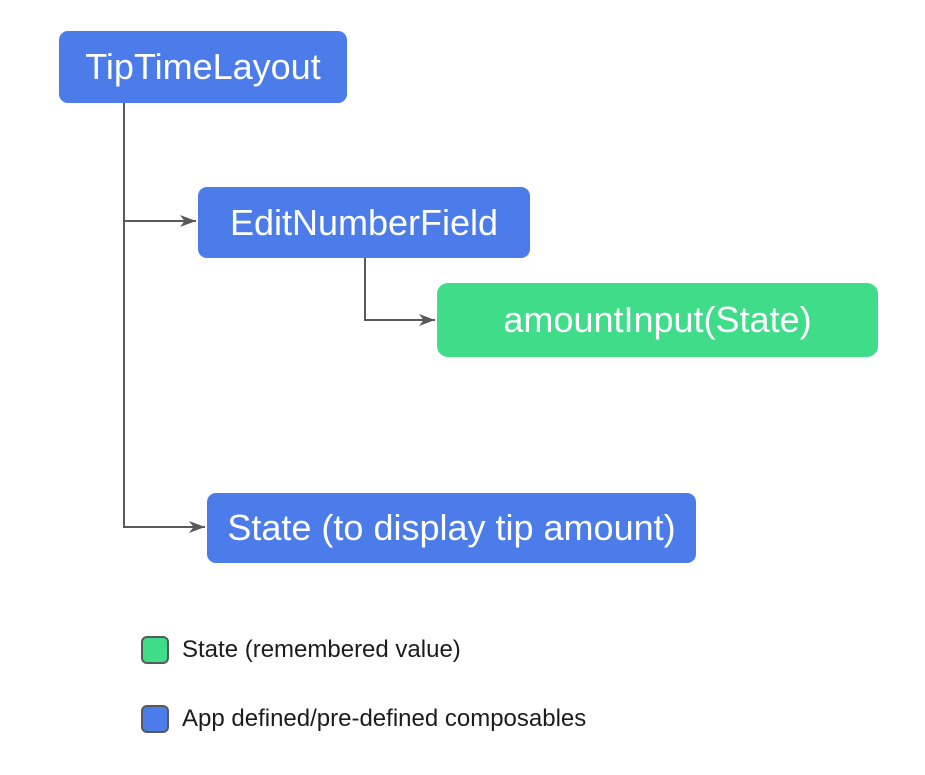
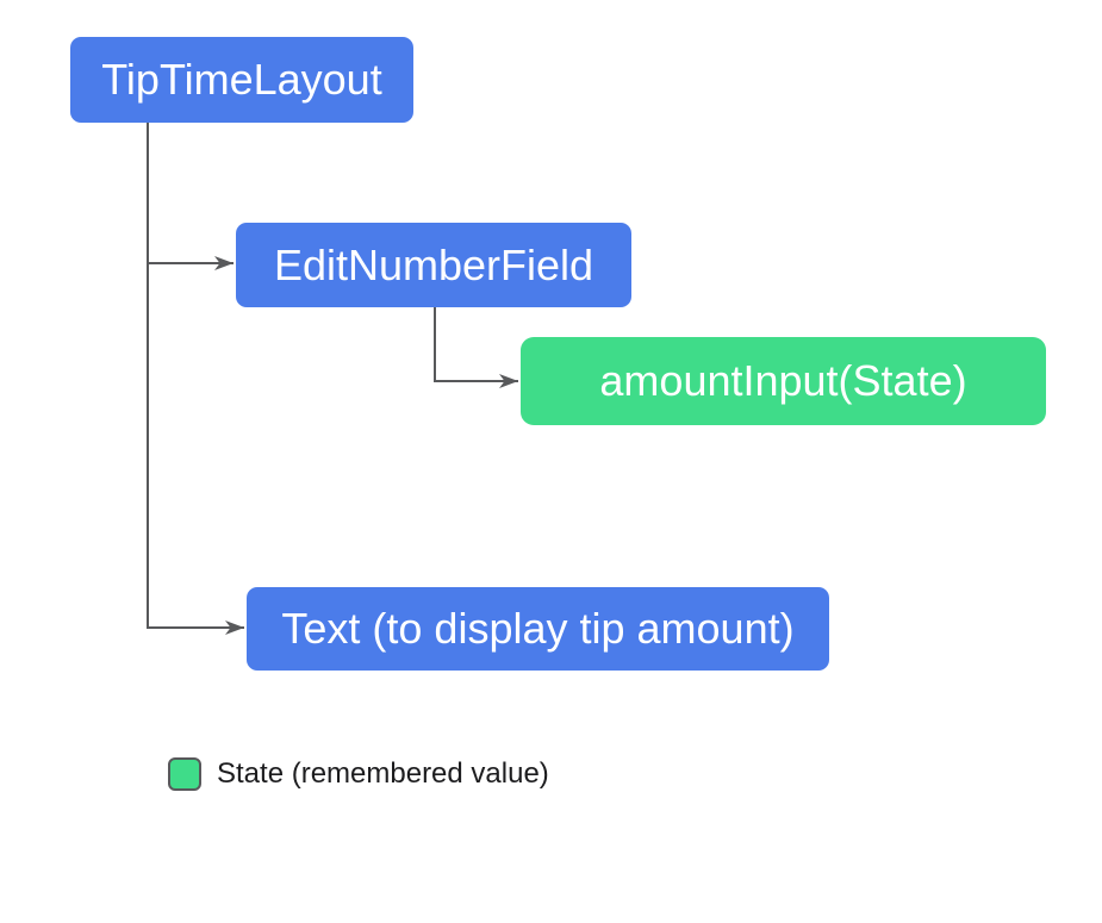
  TipTimeLayout
  EditNumberField
  amountInput(State)
- State (to display tip amount)
+ Text (to display tip amount)
  State (remembered value)
- App defined/pre-defined composables
